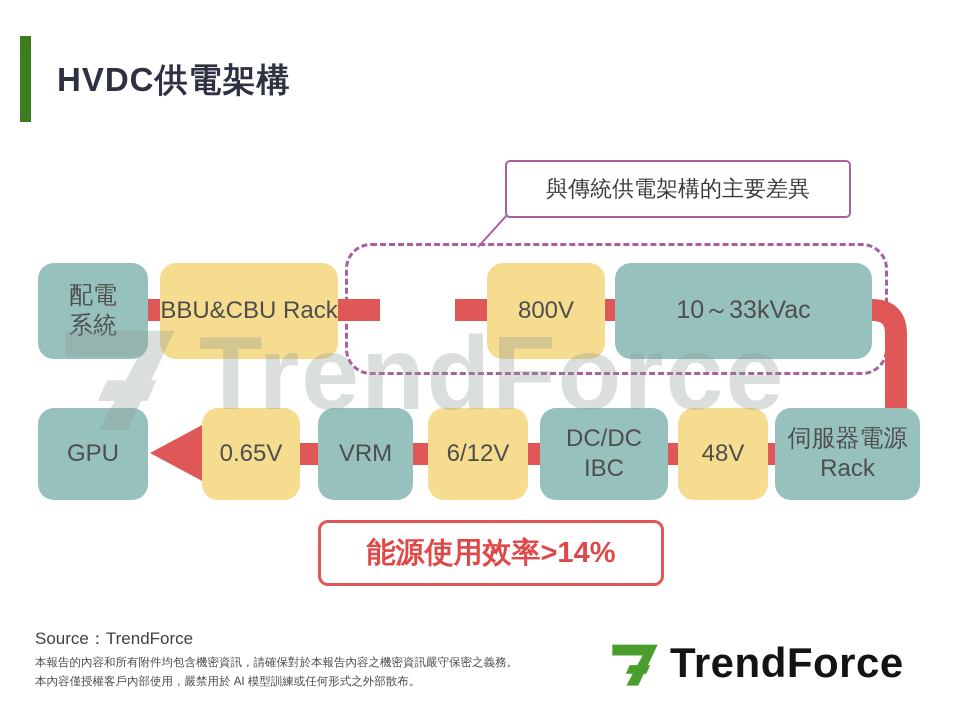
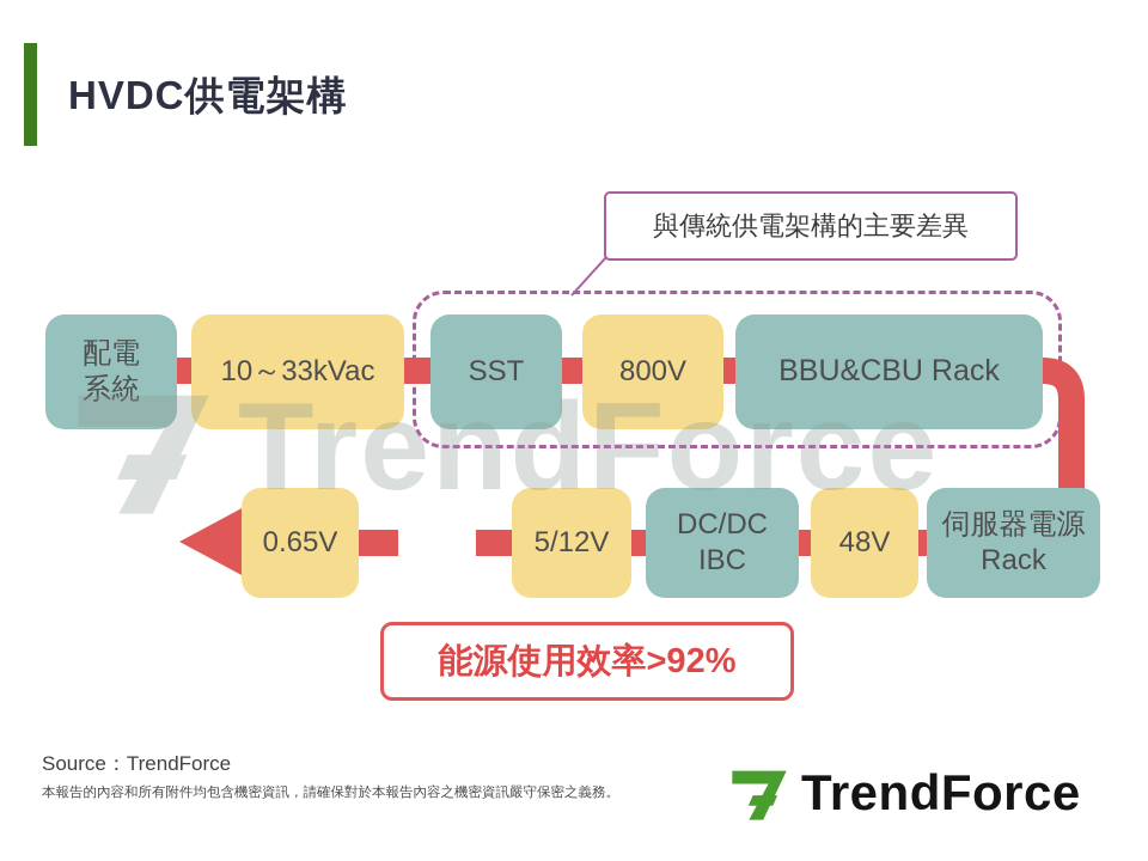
  HVDC供電架構
  與傳統供電架構的主要差異
  配電
  系統
- BBU&CBU Rack
+ 10～33kVac
+ SST
  800V
- 10～33kVac
+ BBU&CBU Rack
- GPU
  0.65V
- VRM
- 6/12V
+ 5/12V
  DC/DC
  IBC
  48V
  伺服器電源
  Rack
- 能源使用效率>14%
+ 能源使用效率>92%
  Source：TrendForce
  本報告的內容和所有附件均包含機密資訊，請確保對於本報告內容之機密資訊嚴守保密之義務。
- 本內容僅授權客戶內部使用，嚴禁用於 AI 模型訓練或任何形式之外部散布。
  TrendForce
  TrendForce
